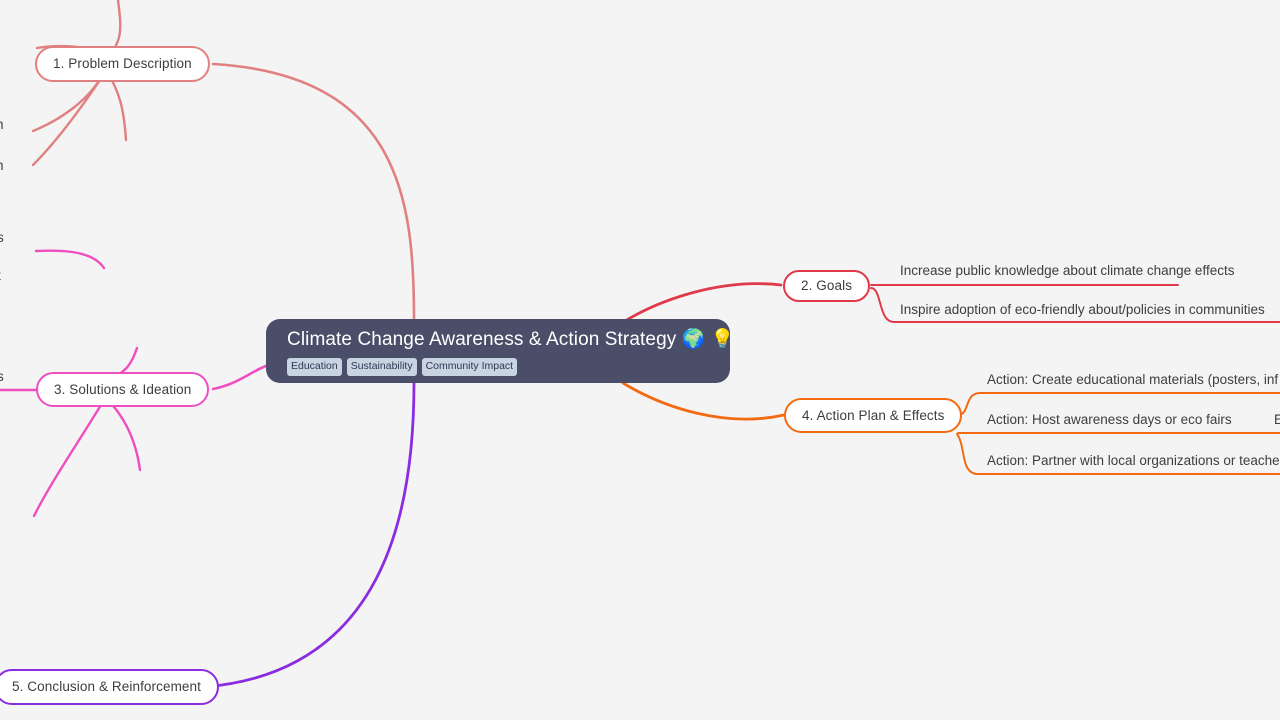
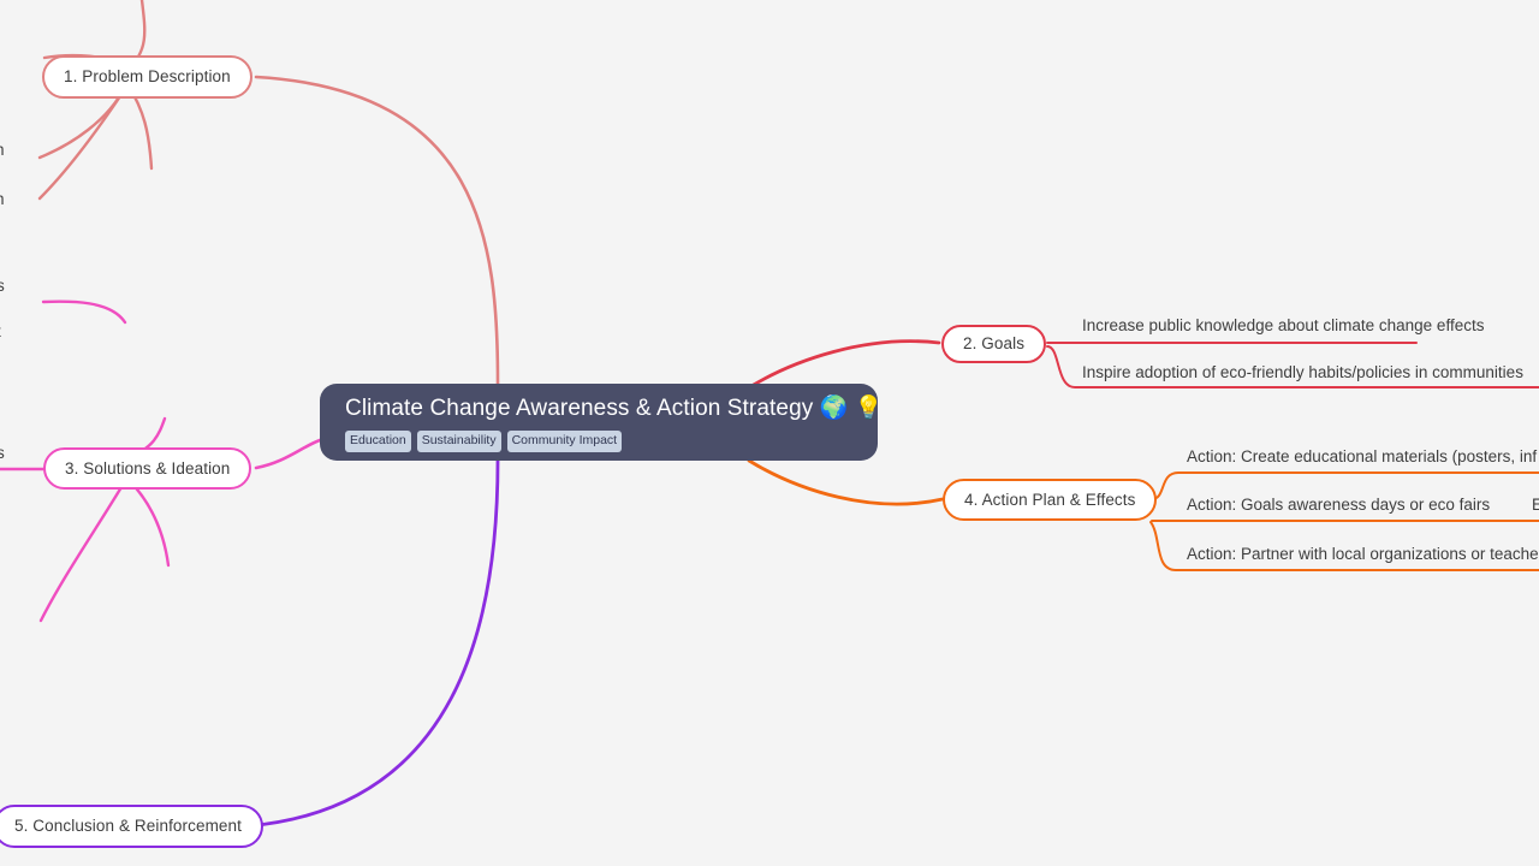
  s
  s
  Climate Change Awareness & Action Strategy 🌍 💡
  Education
  Sustainability
  Community Impact
  1. Problem Description
  2. Goals
  3. Solutions & Ideation
  4. Action Plan & Effects
  5. Conclusion & Reinforcement
  Increase public knowledge about climate change effects
- Inspire adoption of eco-friendly about/policies in communities
+ Inspire adoption of eco-friendly habits/policies in communities
  Action: Create educational materials (posters, inf
- Action: Host awareness days or eco fairs
+ Action: Goals awareness days or eco fairs
  Action: Partner with local organizations or teache
  E
